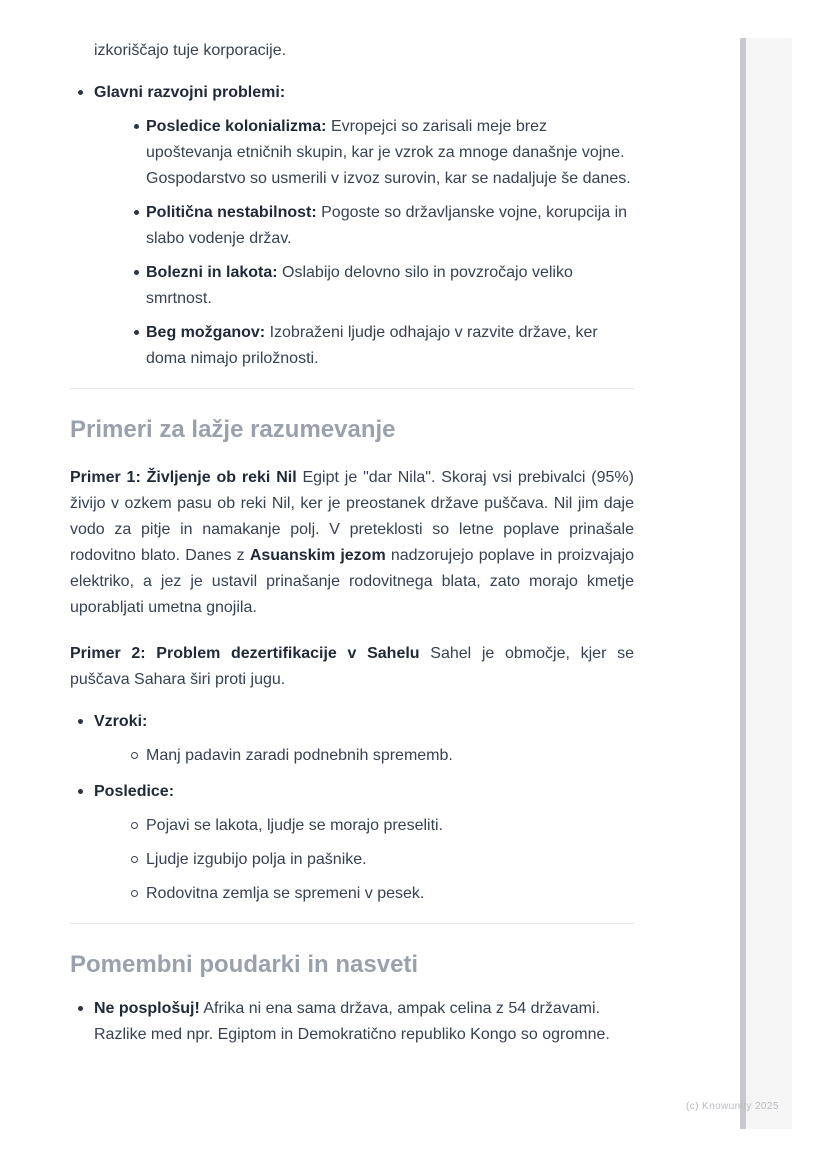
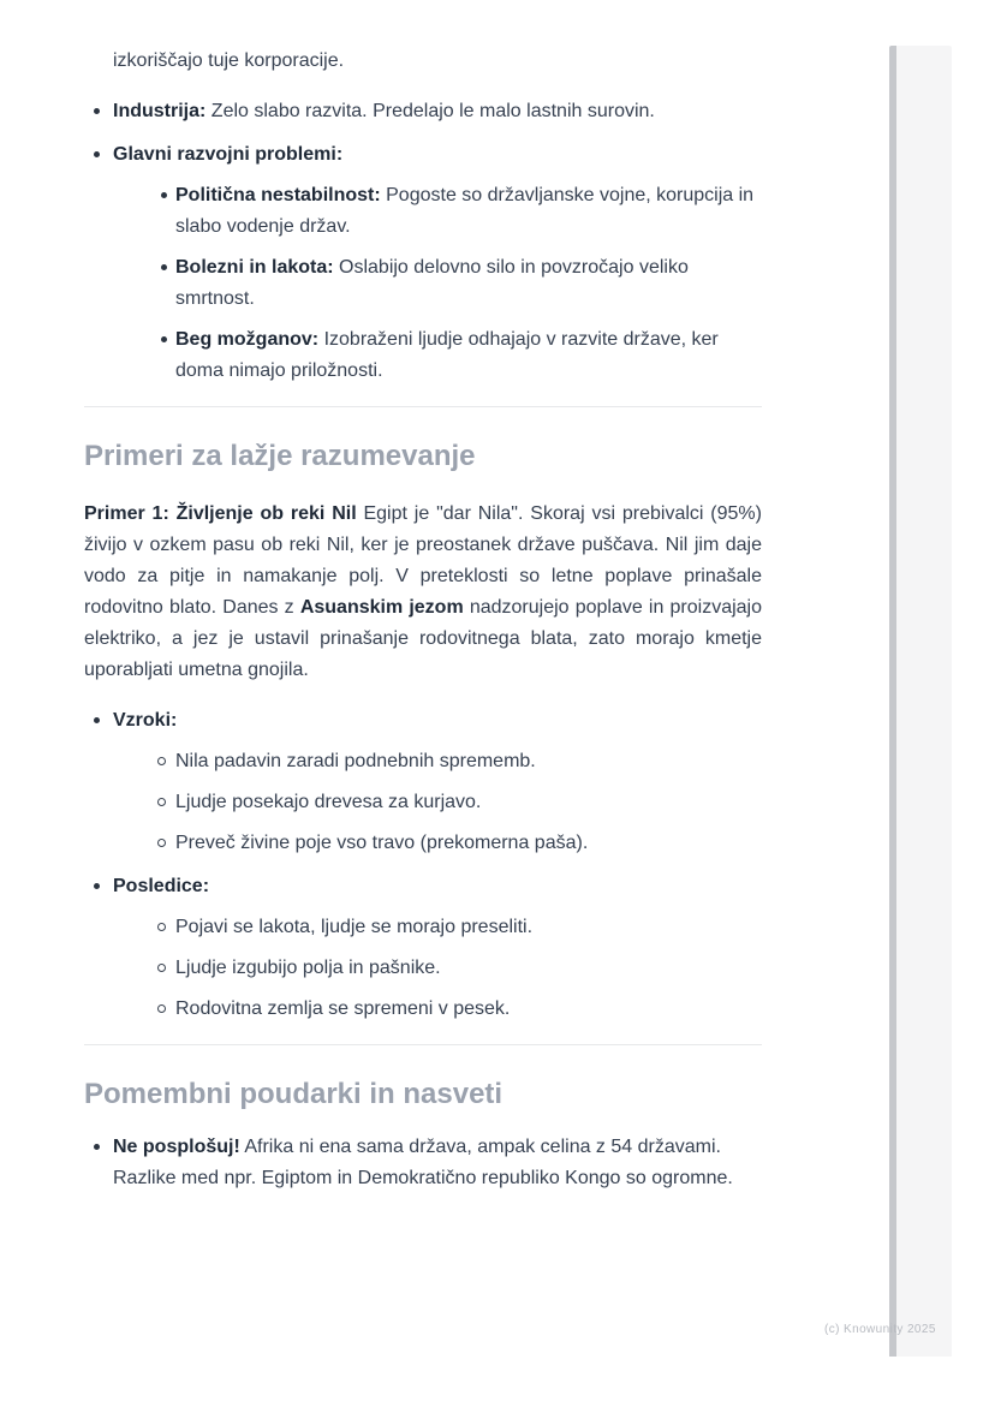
  izkoriščajo tuje korporacije.
+ Industrija: Zelo slabo razvita. Predelajo le malo lastnih surovin.
  Glavni razvojni problemi:
- Posledice kolonializma: Evropejci so zarisali meje brez upoštevanja etničnih skupin, kar je vzrok za mnoge današnje vojne. Gospodarstvo so usmerili v izvoz surovin, kar se nadaljuje še danes.
  Politična nestabilnost: Pogoste so državljanske vojne, korupcija in slabo vodenje držav.
  Bolezni in lakota: Oslabijo delovno silo in povzročajo veliko smrtnost.
  Beg možganov: Izobraženi ljudje odhajajo v razvite države, ker doma nimajo priložnosti.
  Primeri za lažje razumevanje
  Primer 1: Življenje ob reki Nil Egipt je "dar Nila". Skoraj vsi prebivalci (95%) živijo v ozkem pasu ob reki Nil, ker je preostanek države puščava. Nil jim daje vodo za pitje in namakanje polj. V preteklosti so letne poplave prinašale rodovitno blato. Danes z Asuanskim jezom nadzorujejo poplave in proizvajajo elektriko, a jez je ustavil prinašanje rodovitnega blata, zato morajo kmetje uporabljati umetna gnojila.
- Primer 2: Problem dezertifikacije v Sahelu Sahel je območje, kjer se puščava Sahara širi proti jugu.
  Vzroki:
- Manj padavin zaradi podnebnih sprememb.
+ Nila padavin zaradi podnebnih sprememb.
+ Ljudje posekajo drevesa za kurjavo.
+ Preveč živine poje vso travo (prekomerna paša).
  Posledice:
  Pojavi se lakota, ljudje se morajo preseliti.
  Ljudje izgubijo polja in pašnike.
  Rodovitna zemlja se spremeni v pesek.
  Pomembni poudarki in nasveti
  Ne posplošuj! Afrika ni ena sama država, ampak celina z 54 državami. Razlike med npr. Egiptom in Demokratično republiko Kongo so ogromne.
  (c) Knowunity 2025
